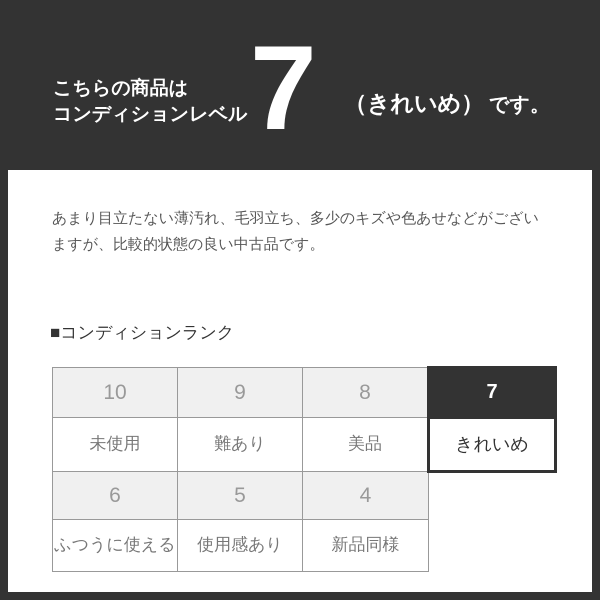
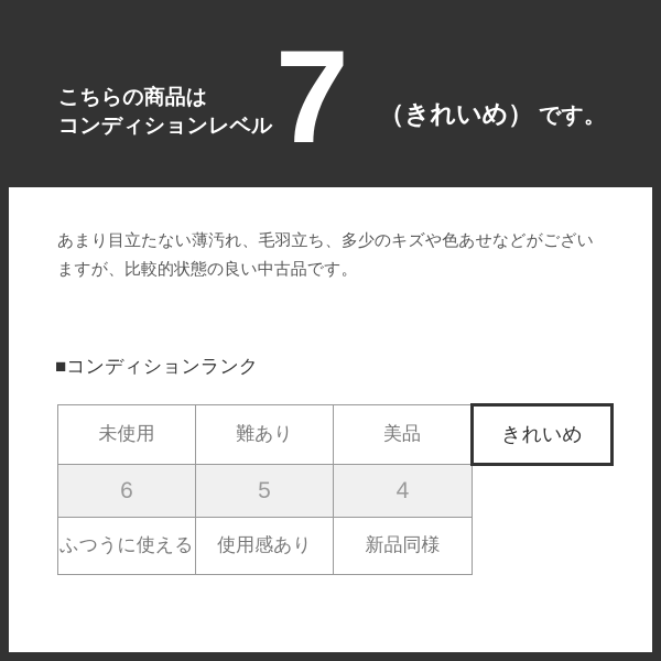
  こちらの商品は
  コンディションレベル
  7
  （きれいめ）
  です。
  あまり目立たない薄汚れ、毛羽立ち、多少のキズや色あせなどがございますが、比較的状態の良い中古品です。
  ■コンディションランク
- 10	9	8	7
  未使用	難あり	美品	きれいめ
  6	5	4
  ふつうに使える	使用感あり	新品同様
